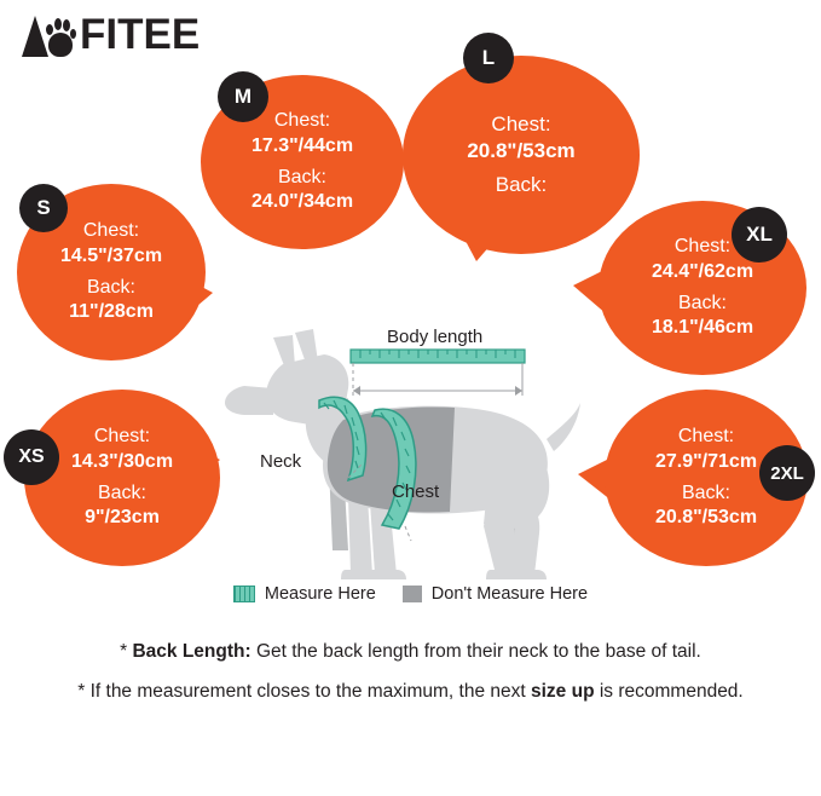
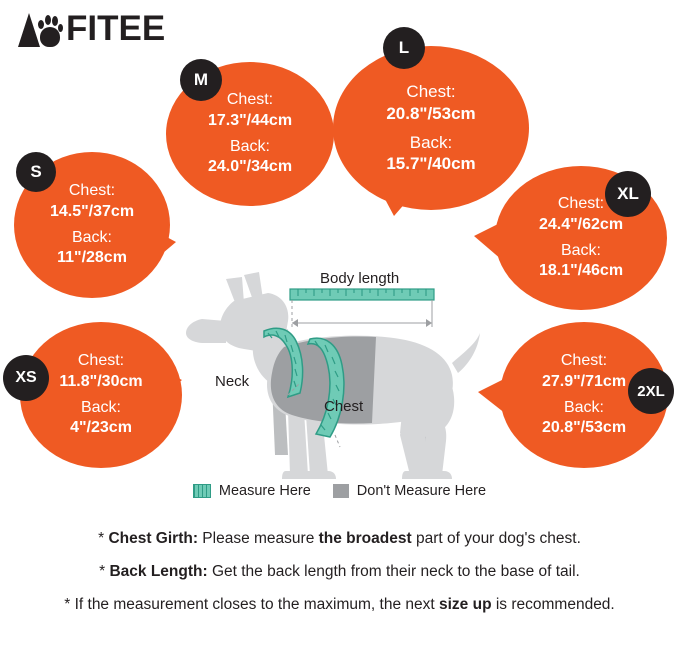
  FITEE
  Body length
  Neck
  Chest
  Chest:
  14.5"/37cm
  Back:
  11"/28cm
  S
  Chest:
  17.3"/44cm
  Back:
  24.0"/34cm
  M
  Chest:
  20.8"/53cm
  Back:
+ 15.7"/40cm
  L
  Chest:
  24.4"/62cm
  Back:
  18.1"/46cm
  XL
  Chest:
- 14.3"/30cm
+ 11.8"/30cm
  Back:
- 9"/23cm
+ 4"/23cm
  XS
  Chest:
  27.9"/71cm
  Back:
  20.8"/53cm
  2XL
  Measure Here
  Don't Measure Here
+ * Chest Girth: Please measure the broadest part of your dog's chest.
  * Back Length: Get the back length from their neck to the base of tail.
  * If the measurement closes to the maximum, the next size up is recommended.
